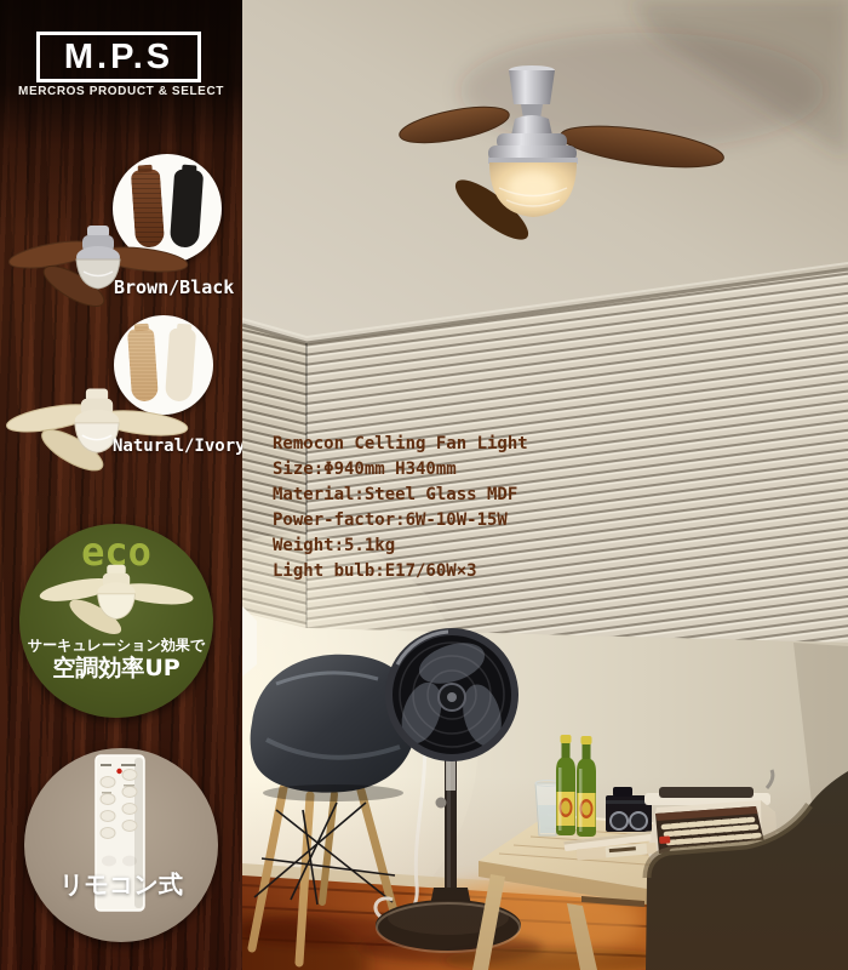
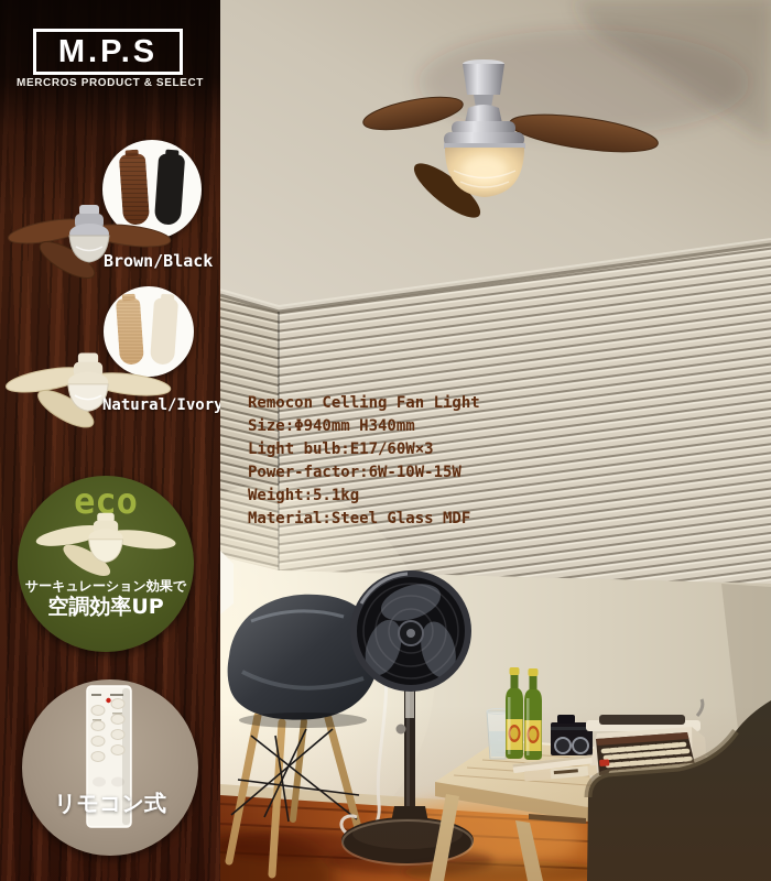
  M.P.S
  MERCROS PRODUCT & SELECT
  Brown/Black
  Natural/Ivory
  eco
  サーキュレーション効果で
  空調効率UP
  リモコン式
  Remocon Celling Fan Light
  Size:Φ940mm H340mm
- Material:Steel Glass MDF
+ Light bulb:E17/60W×3
  Power-factor:6W-10W-15W
  Weight:5.1kg
- Light bulb:E17/60W×3
+ Material:Steel Glass MDF
